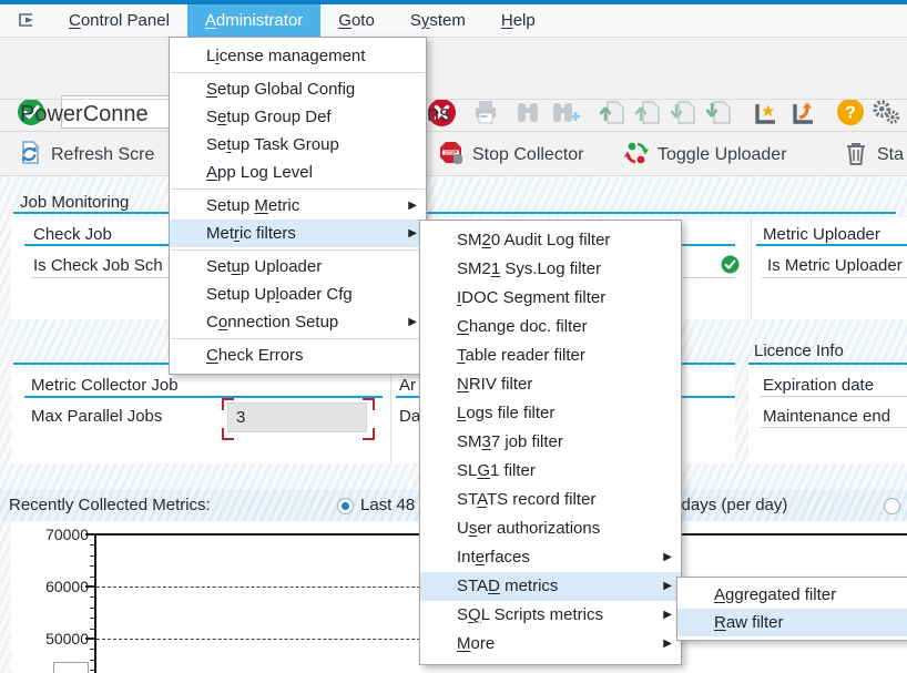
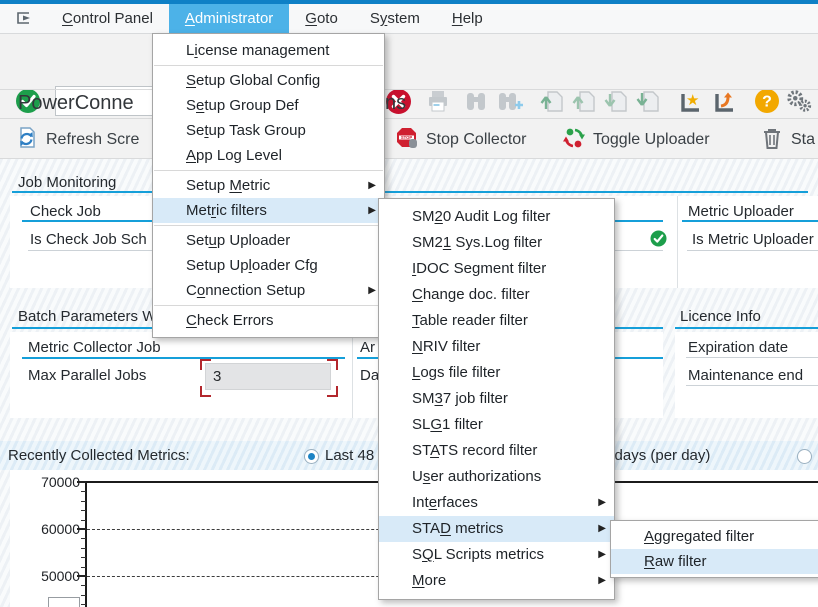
  C
  ontrol Panel
  A
  dministrator
  G
  oto
  S
  y
  stem
  H
  elp
  ★
  ?
  PowerConne
  ns
  Refresh Scre
  Stop Collector
  Toggle Uploader
  Sta
  Job Monitoring
  Check Job
  Is Check Job Sch
  Metric Uploader
  Is Metric Uploader
+ Batch Parameters W
  Metric Collector Job
  Ar
  Max Parallel Jobs
  3
  Da
  Licence Info
  Expiration date
  Maintenance end
  Recently Collected Metrics:
  Last 48
  days (per day)
  7000
  6000
  5000
  License management
  Setup Global Config
  Setup Group Def
  Setup Task Group
  App Log Level
  Setup Metric
  ▶
  Metric filters
  ▶
  Setup Uploader
  Setup Uploader Cfg
  Connection Setup
  ▶
  Check Errors
  SM20 Audit Log filter
  SM21 Sys.Log filter
  IDOC Segment filter
  Change doc. filter
  Table reader filter
  NRIV filter
  Logs file filter
  SM37 job filter
  SLG1 filter
  STATS record filter
  User authorizations
  Interfaces
  ▶
  STAD metrics
  ▶
  SQL Scripts metrics
  ▶
  More
  ▶
  Aggregated filter
  Raw filter
